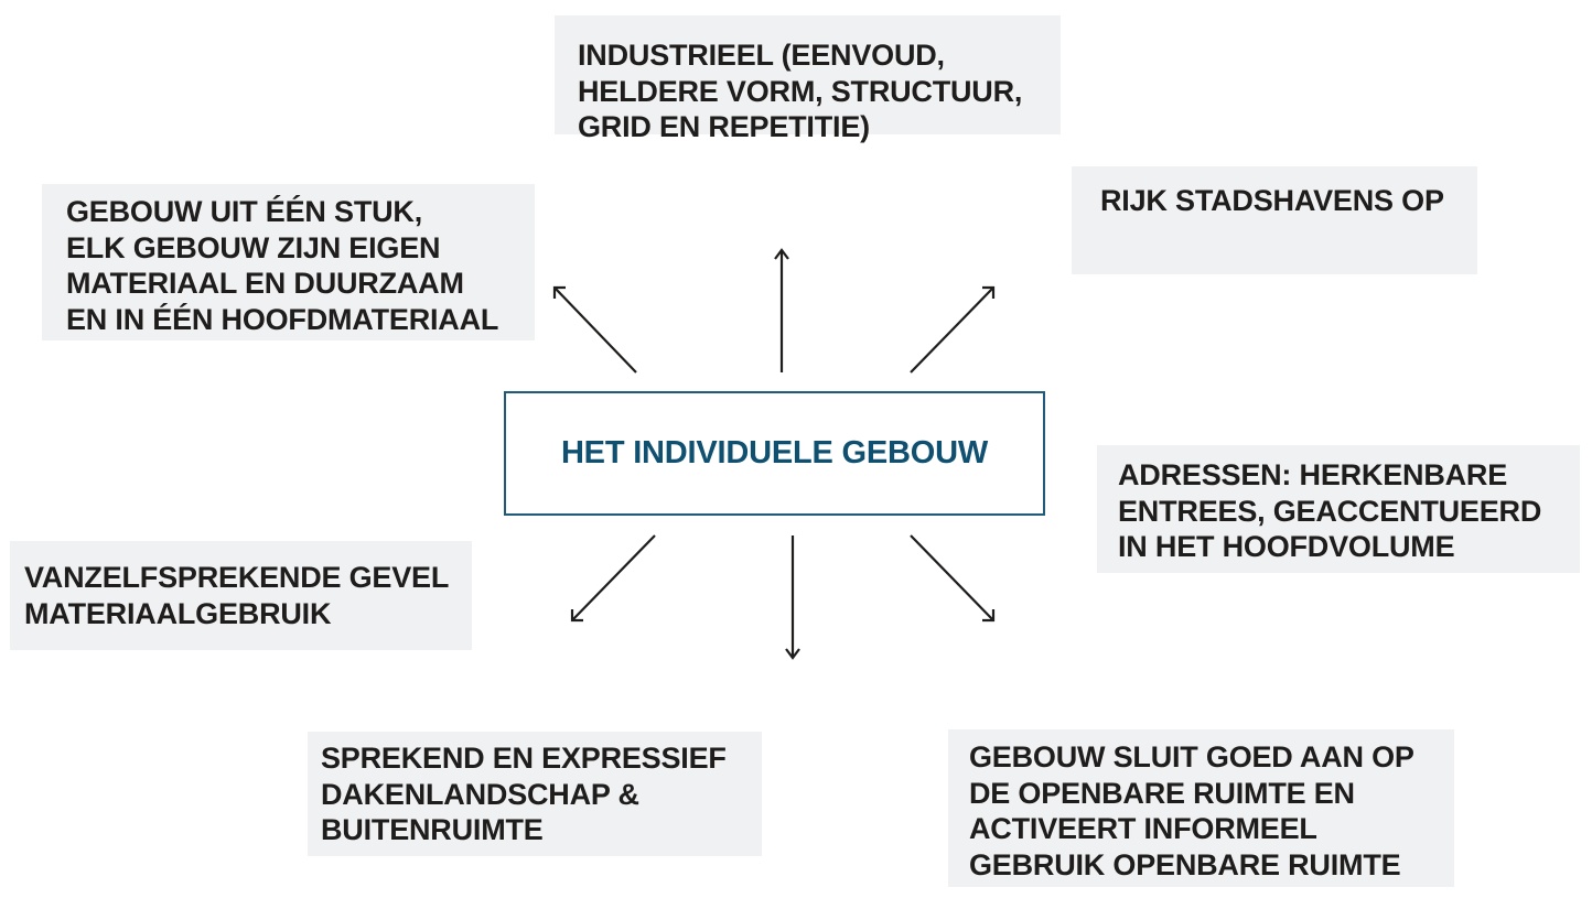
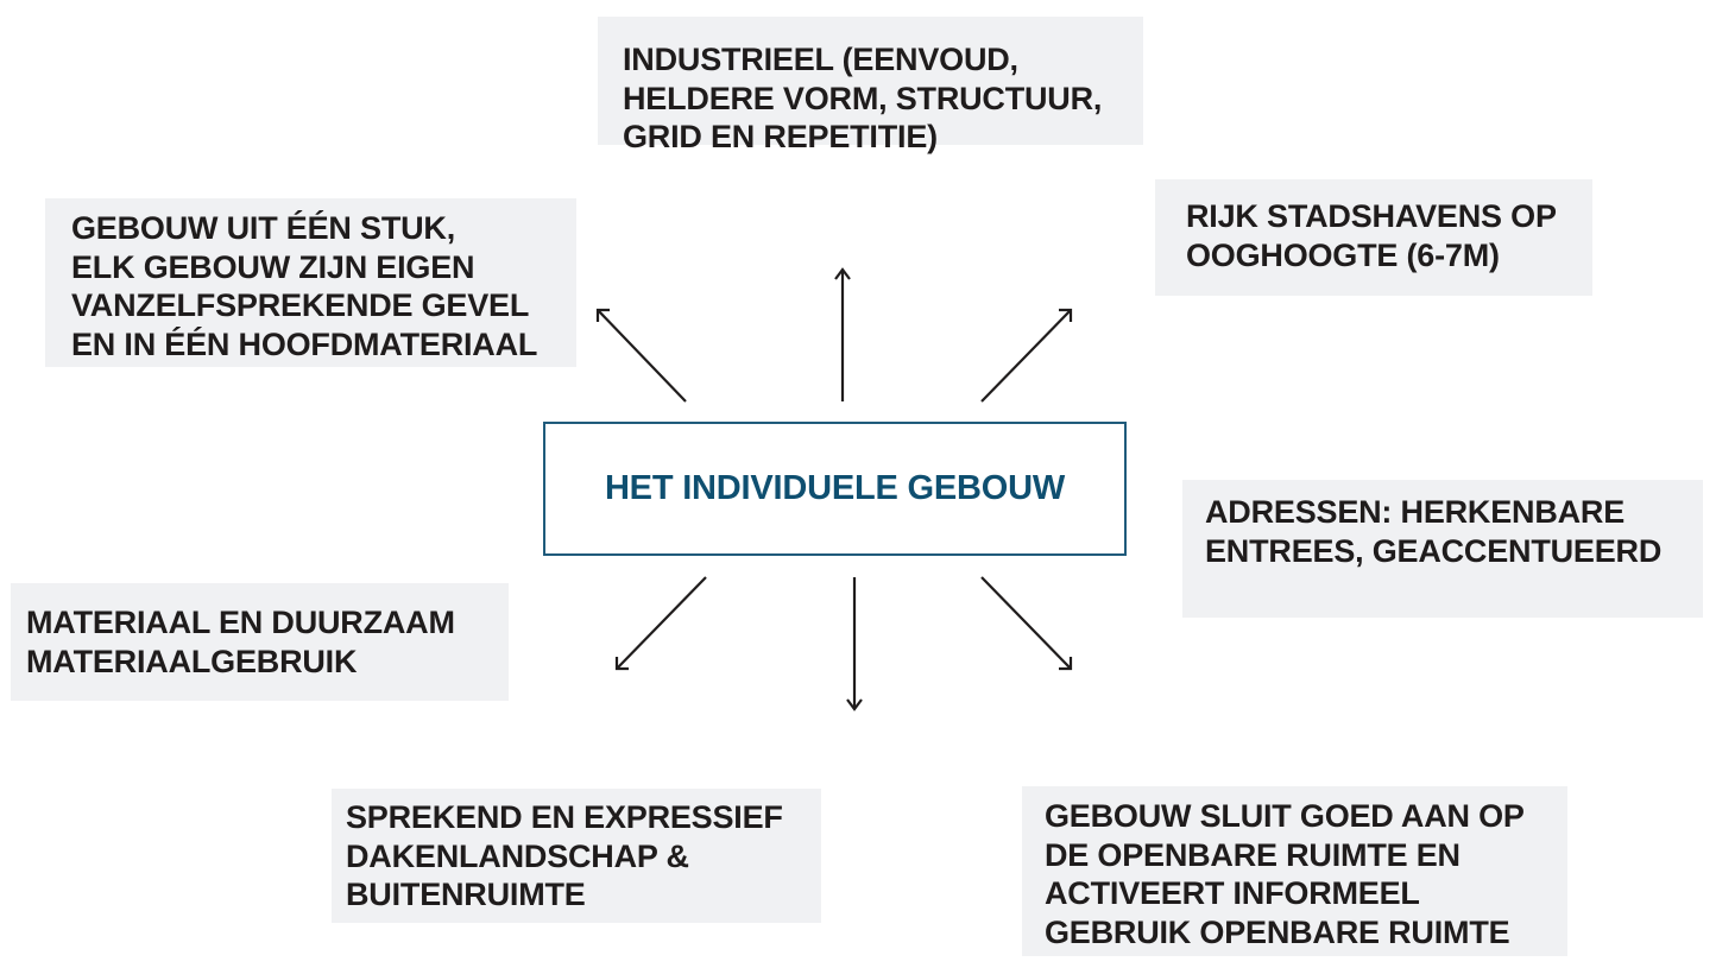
  HET INDIVIDUELE GEBOUW
  INDUSTRIEEL (EENVOUD,
  HELDERE VORM, STRUCTUUR,
  GRID EN REPETITIE)
  GEBOUW UIT ÉÉN STUK,
  ELK GEBOUW ZIJN EIGEN
- MATERIAAL EN DUURZAAM
+ VANZELFSPREKENDE GEVEL
  EN IN ÉÉN HOOFDMATERIAAL
  RIJK STADSHAVENS OP
+ OOGHOOGTE (6-7M)
  ADRESSEN: HERKENBARE
  ENTREES, GEACCENTUEERD
- IN HET HOOFDVOLUME
- VANZELFSPREKENDE GEVEL
+ MATERIAAL EN DUURZAAM
  MATERIAALGEBRUIK
  SPREKEND EN EXPRESSIEF
  DAKENLANDSCHAP &
  BUITENRUIMTE
  GEBOUW SLUIT GOED AAN OP
  DE OPENBARE RUIMTE EN
  ACTIVEERT INFORMEEL
  GEBRUIK OPENBARE RUIMTE
